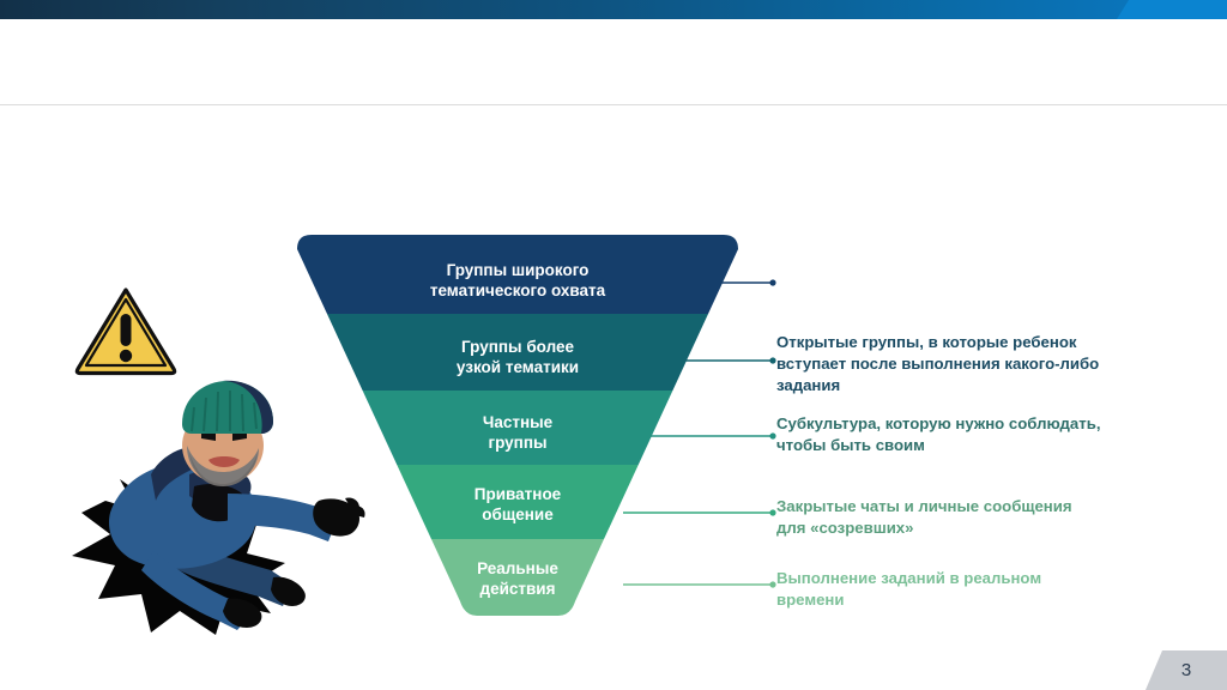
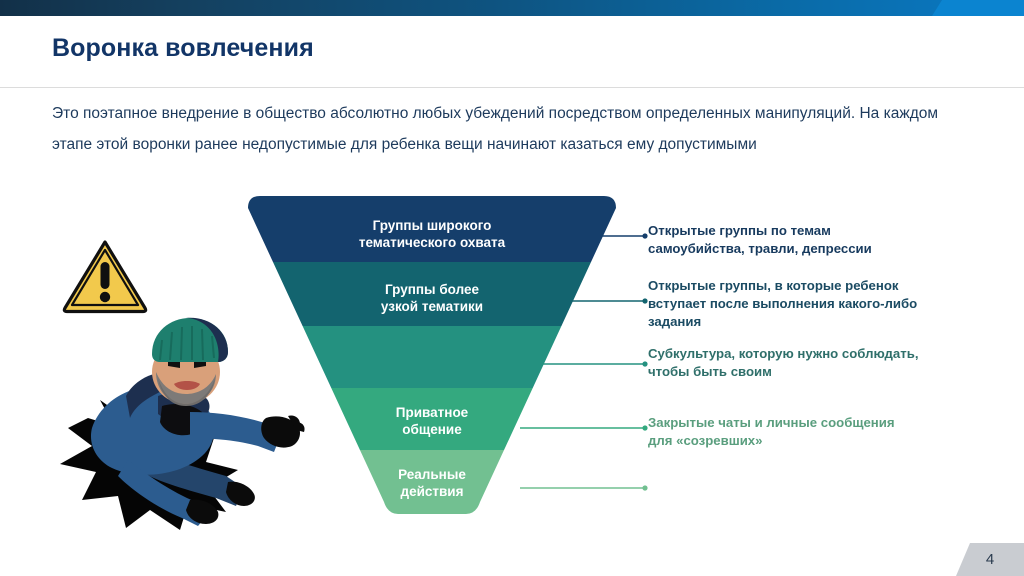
+ Воронка вовлечения
+ Это поэтапное внедрение в общество абсолютно любых убеждений посредством определенных манипуляций. На каждом этапе этой воронки ранее недопустимые для ребенка вещи начинают казаться ему допустимыми
  Группы широкого
  тематического охвата
  Группы более
  узкой тематики
- Частные
- группы
  Приватное
  общение
  Реальные
  действия
+ Открытые группы по темам
+ самоубийства, травли, депрессии
  Открытые группы, в которые ребенок
  вступает после выполнения какого-либо
  задания
  Субкультура, которую нужно соблюдать,
  чтобы быть своим
  Закрытые чаты и личные сообщения
  для «созревших»
- Выполнение заданий в реальном
- времени
- 3
+ 4
